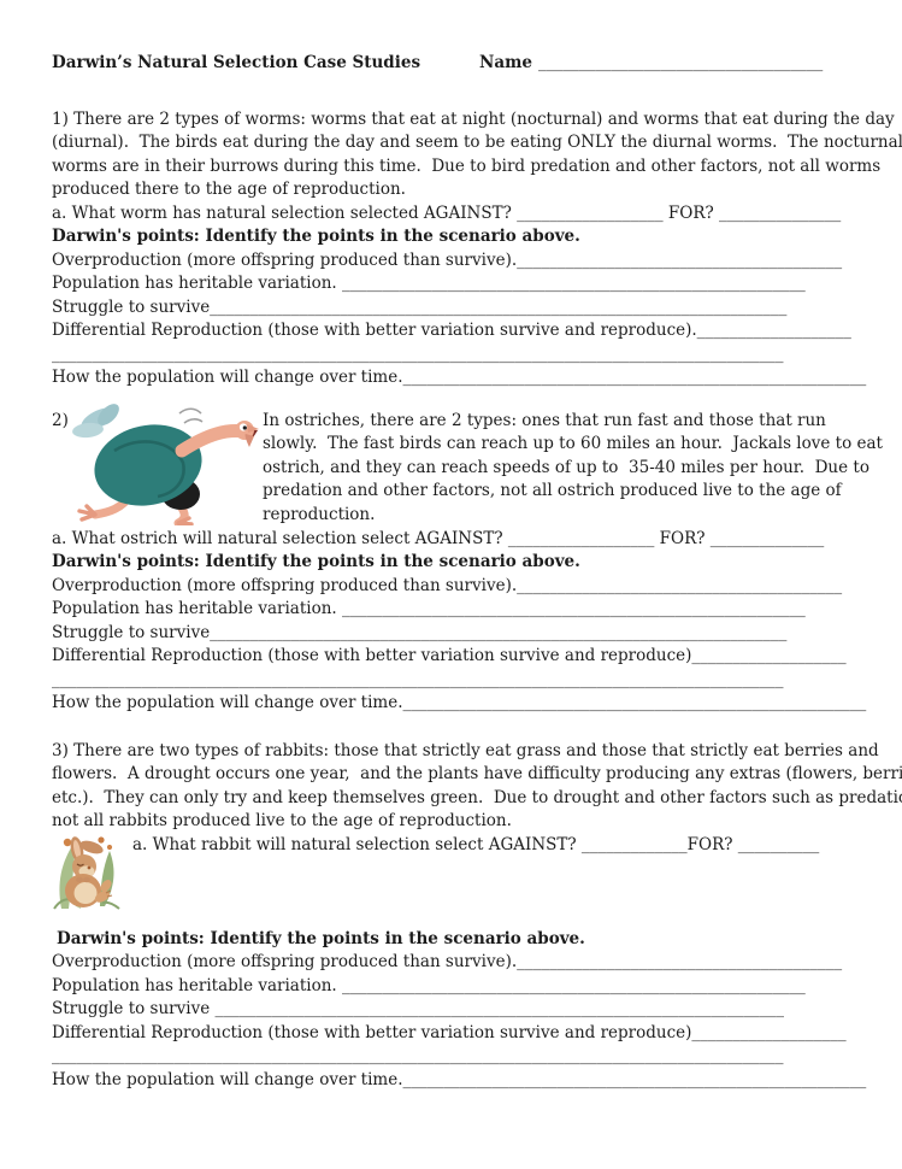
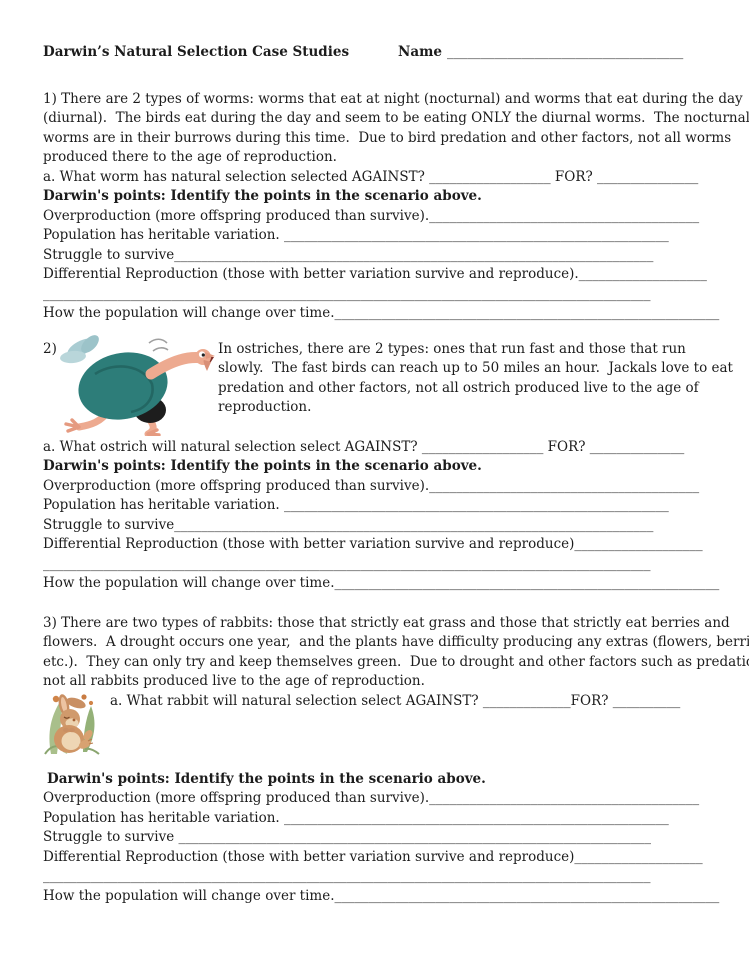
  Darwin’s Natural Selection Case Studies
  Name ___________________________________
  1) There are 2 types of worms: worms that eat at night (nocturnal) and worms that eat during the day
  (diurnal). The birds eat during the day and seem to be eating ONLY the diurnal worms. The nocturnal
  worms are in their burrows during this time. Due to bird predation and other factors, not all worms
  produced there to the age of reproduction.
  a. What worm has natural selection selected AGAINST? __________________ FOR? _______________
  Darwin's points: Identify the points in the scenario above.
  Overproduction (more offspring produced than survive).________________________________________
  Population has heritable variation. _________________________________________________________
  Struggle to survive_______________________________________________________________________
  Differential Reproduction (those with better variation survive and reproduce).___________________
  __________________________________________________________________________________________
  How the population will change over time._________________________________________________________
  2)
  In ostriches, there are 2 types: ones that run fast and those that run
- slowly. The fast birds can reach up to 60 miles an hour. Jackals love to eat
+ slowly. The fast birds can reach up to 50 miles an hour. Jackals love to eat
- ostrich, and they can reach speeds of up to 35-40 miles per hour. Due to
  predation and other factors, not all ostrich produced live to the age of
  reproduction.
  a. What ostrich will natural selection select AGAINST? __________________ FOR? ______________
  Darwin's points: Identify the points in the scenario above.
  Overproduction (more offspring produced than survive).________________________________________
  Population has heritable variation. _________________________________________________________
  Struggle to survive_______________________________________________________________________
  Differential Reproduction (those with better variation survive and reproduce)___________________
  __________________________________________________________________________________________
  How the population will change over time._________________________________________________________
  3) There are two types of rabbits: those that strictly eat grass and those that strictly eat berries and
  flowers. A drought occurs one year, and the plants have difficulty producing any extras (flowers, berri
  etc.). They can only try and keep themselves green. Due to drought and other factors such as predati
  not all rabbits produced live to the age of reproduction.
  a. What rabbit will natural selection select AGAINST? _____________FOR? __________
  Darwin's points: Identify the points in the scenario above.
  Overproduction (more offspring produced than survive).________________________________________
  Population has heritable variation. _________________________________________________________
  Struggle to survive ______________________________________________________________________
  Differential Reproduction (those with better variation survive and reproduce)___________________
  __________________________________________________________________________________________
  How the population will change over time._________________________________________________________
